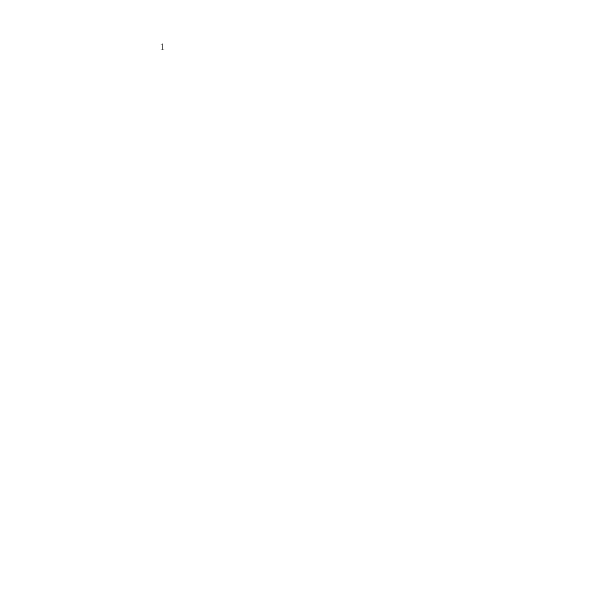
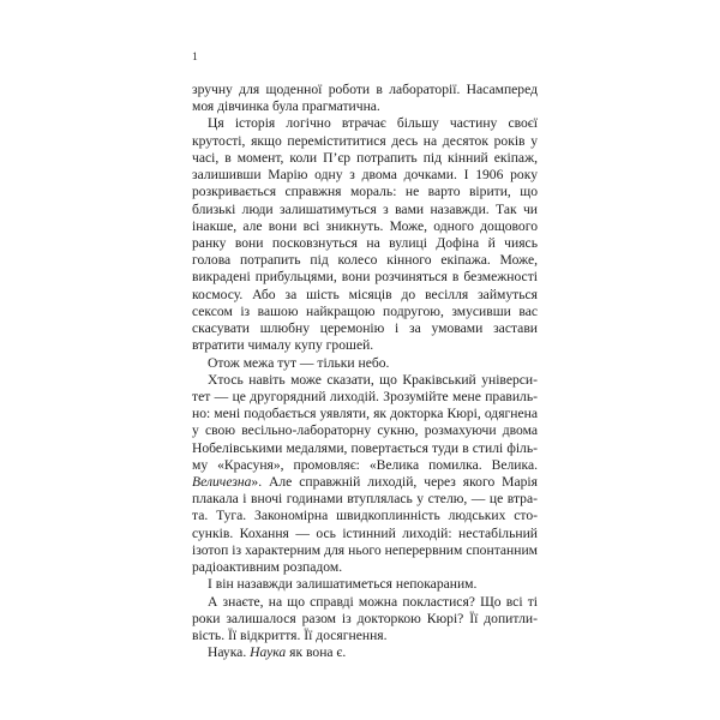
  1
+ зручну для щоденної роботи в лабораторії. Насамперед моя дівчинка була прагматична.
+ Ця історія логічно втрачає більшу частину своєї крутості, якщо перемістититися десь на десяток років у часі, в момент, коли П’єр потрапить під кінний екіпаж, залишивши Марію одну з двома дочками. І 1906 року розкривається справжня мораль: не варто вірити, що близькі люди залишатимуться з вами назавжди. Так чи інакше, але вони всі зникнуть. Може, одного дощового ранку вони посковзнуться на вулиці Дофіна й чиясь голова потрапить під колесо кінного екіпажа. Може, викрадені прибульцями, вони розчиняться в безмежності космосу. Або за шість місяців до весілля займуться сексом із вашою найкращою подругою, змусивши вас скасувати шлюбну церемонію і за умовами застави втратити чималу купу грошей.
+ Отож межа тут — тільки небо.
+ Хтось навіть може сказати, що Краківський універси­тет — це другорядний лиходій. Зрозумійте мене правиль­но: мені подобається уявляти, як докторка Кюрі, одягнена у свою весільно-лабораторну сукню, розмахуючи двома Нобелівськими медалями, повертається туди в стилі філь­му «Красуня», промовляє: «Велика помилка. Велика. Величезна». Але справжній лиходій, через якого Марія плакала і вночі годинами втуплялась у стелю, — це втра­та. Туга. Закономірна швидкоплинність людських сто­сунків. Кохання — ось істинний лиходій: нестабільний ізотоп із характерним для нього неперервним спонтанним радіоактивним розпадом.
+ І він назавжди залишатиметься непокараним.
+ А знаєте, на що справді можна покластися? Що всі ті роки залишалося разом із докторкою Кюрі? Її допитли­вість. Її відкриття. Її досягнення.
+ Наука. Наука як вона є.
